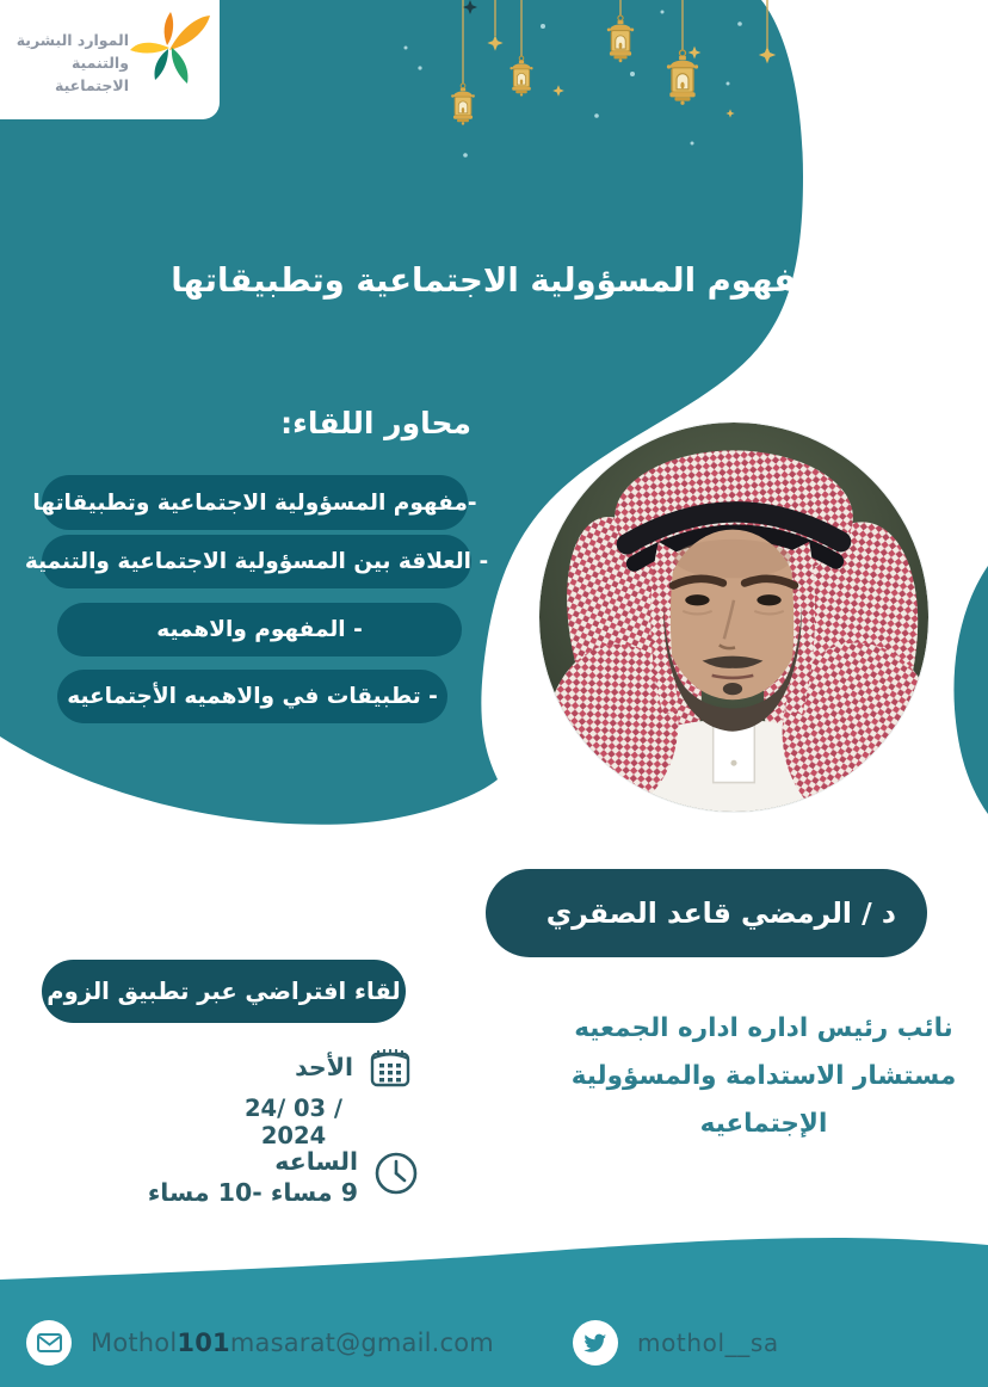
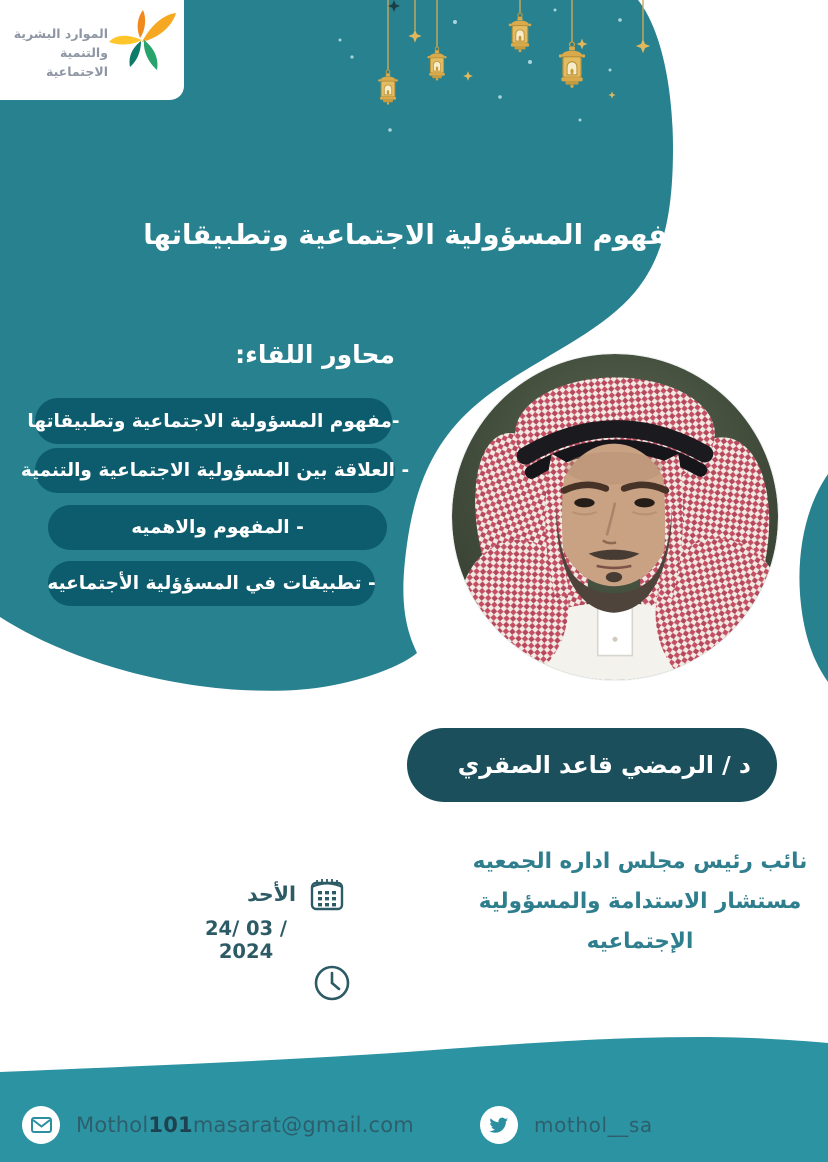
  الموارد البشرية
  والتنمية الاجتماعية
  فهوم المسؤولية الاجتماعية وتطبيقاتها
  محاور اللقاء:
  -مفهوم المسؤولية الاجتماعية وتطبيقاتها
  - العلاقة بين المسؤولية الاجتماعية والتنمية
  - المفهوم والاهميه
- - تطبيقات في والاهميه الأجتماعيه
+ - تطبيقات في المسؤؤلية الأجتماعيه
  د / الرمضي قاعد الصقري
- نائب رئيس اداره اداره الجمعيه
+ نائب رئيس مجلس اداره الجمعيه
  مستشار الاستدامة والمسؤولية
  الإجتماعيه
- لقاء افتراضي عبر تطبيق الزوم
  الأحد
  24/ 03 / 2024
- الساعه
- 9 مساء -10 مساء
  Mothol101masarat@gmail.com
  mothol__sa
